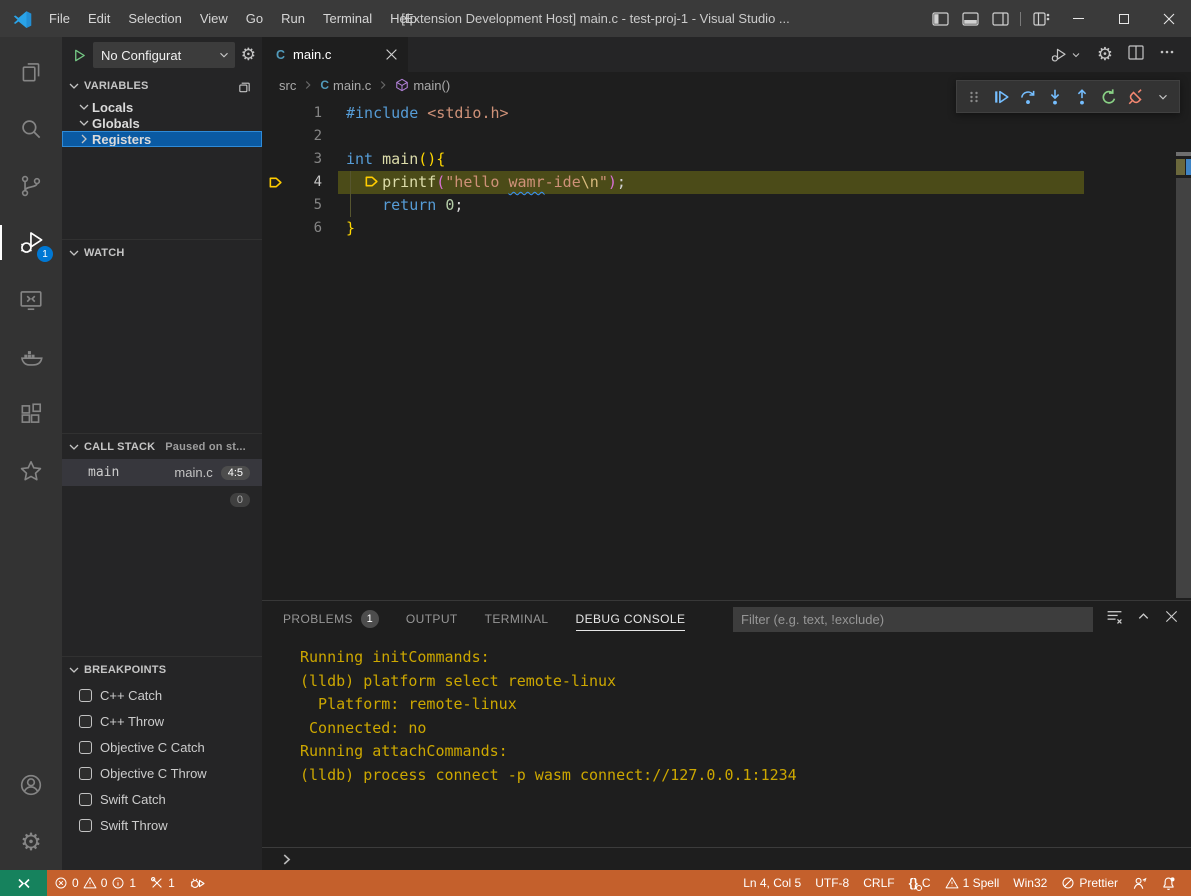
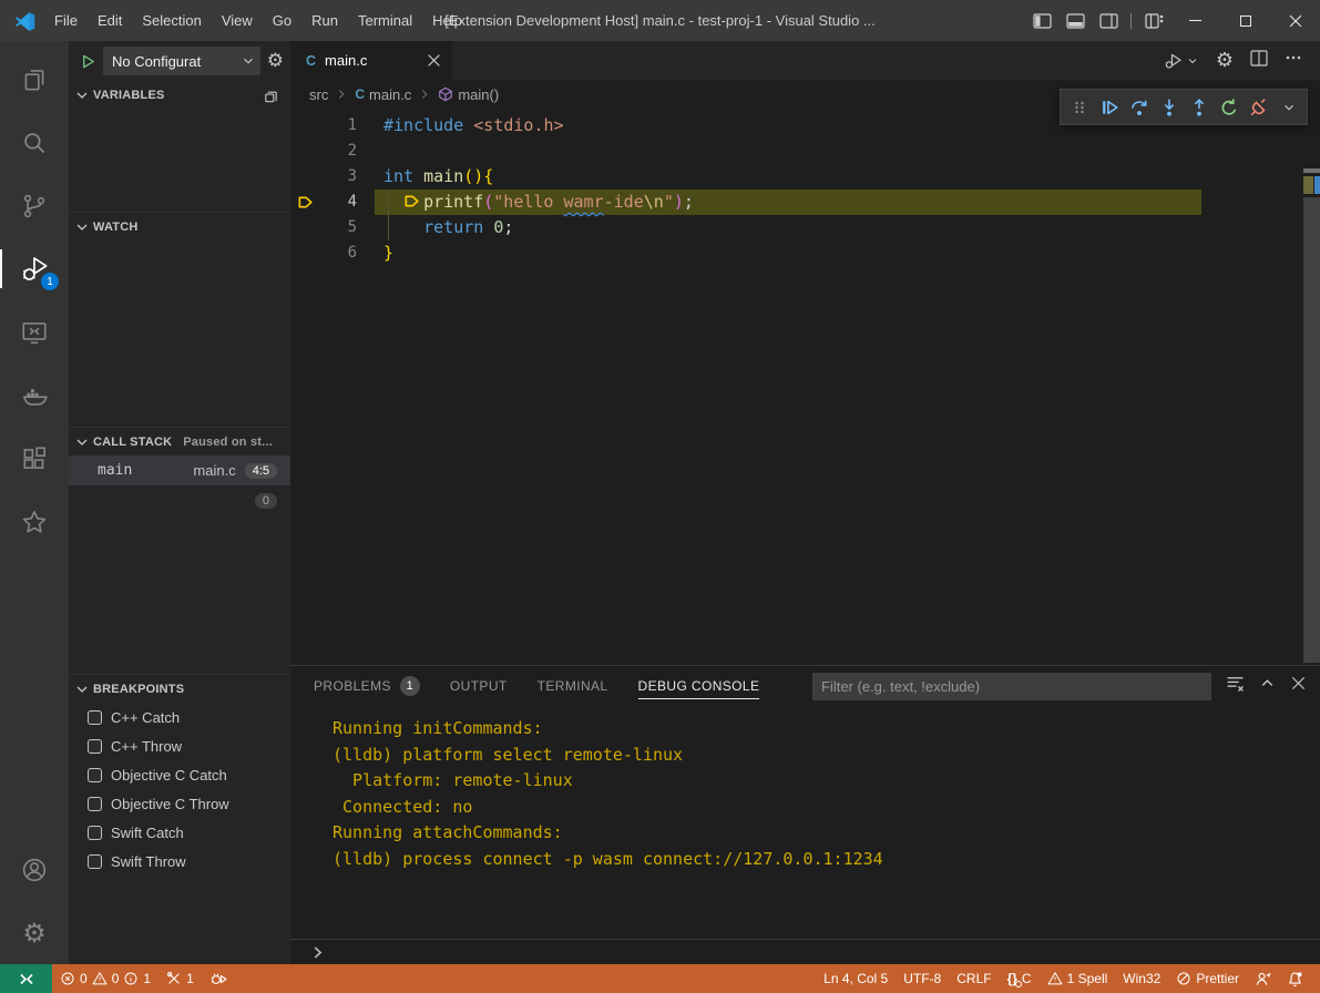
  File
  Edit
  Selection
  View
  Go
  Run
  Terminal
  Help
  [Extension Development Host] main.c - test-proj-1 - Visual Studio ...
  1
  ⚙
  No Configurat
  ⚙
  VARIABLES
- Locals
- Globals
- Registers
  WATCH
  CALL STACK
  Paused on st...
  main
  main.c
  4:5
  0
  BREAKPOINTS
  C++ Catch
  C++ Throw
  Objective C Catch
  Objective C Throw
  Swift Catch
  Swift Throw
  C
  main.c
  ⚙
  src
  C
  main.c
  main()
  1
  #include <stdio.h>
  2
  3
  int main(){
  4
  printf("hello wamr-ide\n");
  5
  return 0;
  6
  }
  PROBLEMS
  1
  OUTPUT
  TERMINAL
  DEBUG CONSOLE
  Filter (e.g. text, !exclude)
  Running initCommands:
  (lldb) platform select remote-linux
  Platform: remote-linux
  Connected: no
  Running attachCommands:
  (lldb) process connect -p wasm connect://127.0.0.1:1234
  0
  0
  1
  1
  Ln 4, Col 5
  UTF-8
  CRLF
  {}
  C
  1 Spell
  Win32
  Prettier
